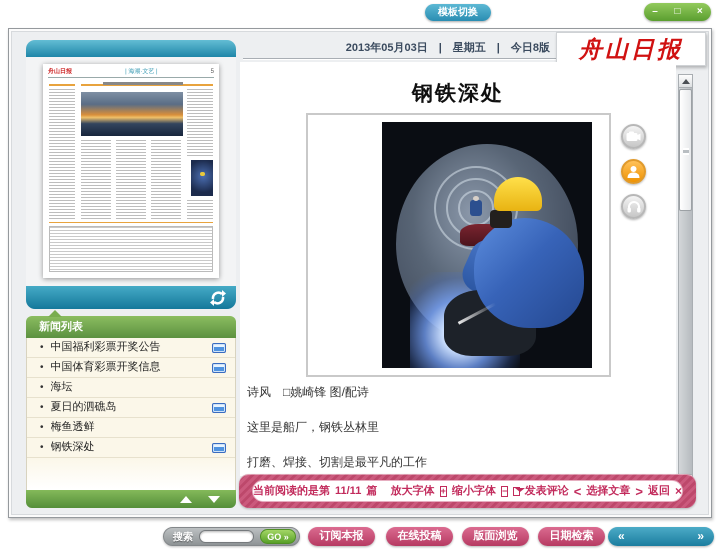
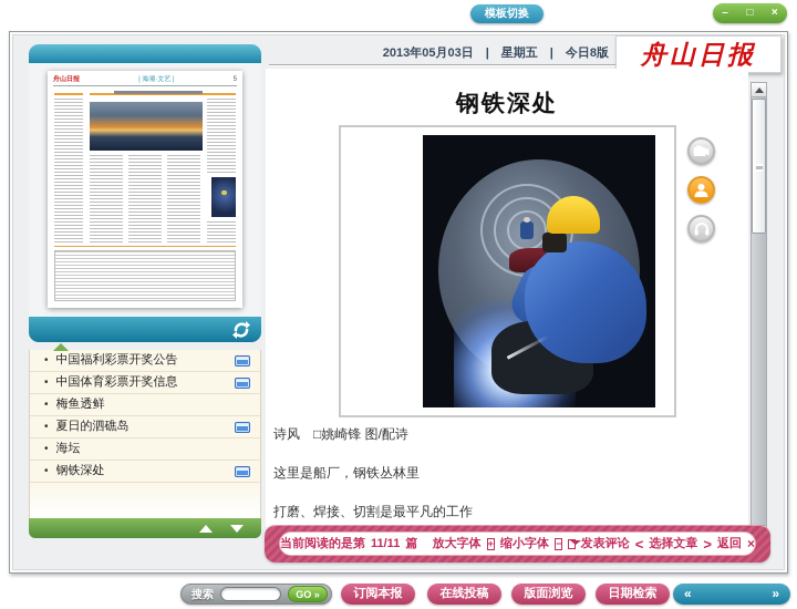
  模板切换
  –
  □
  ×
  2013年05月03日 | 星期五 | 今日8版
  舟山日报
- 新闻列表
  •
  中国福利彩票开奖公告
  •
  中国体育彩票开奖信息
  •
- 海坛
+ 梅鱼透鲜
  •
  夏日的泗礁岛
  •
- 梅鱼透鲜
+ 海坛
  •
  钢铁深处
  钢铁深处
  诗风 □姚崎锋 图/配诗
  这里是船厂，钢铁丛林里
  打磨、焊接、切割是最平凡的工作
  当前阅读的是第
  11/11
  篇
  放大字体
  +
  缩小字体
  −
  发表评论
  <
  选择文章
  >
  返回
  ×
  搜索
  GO »
  订阅本报
  在线投稿
  版面浏览
  日期检索
  «
  »
